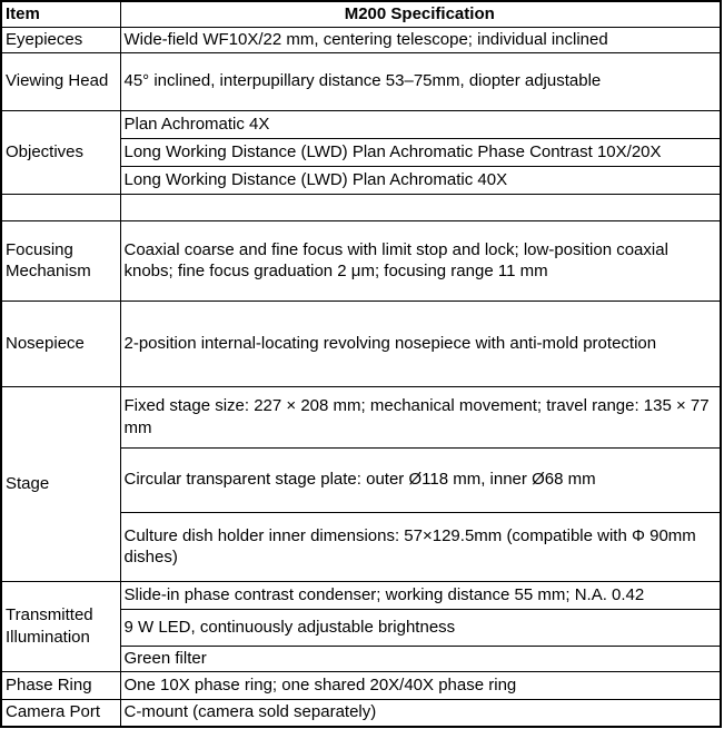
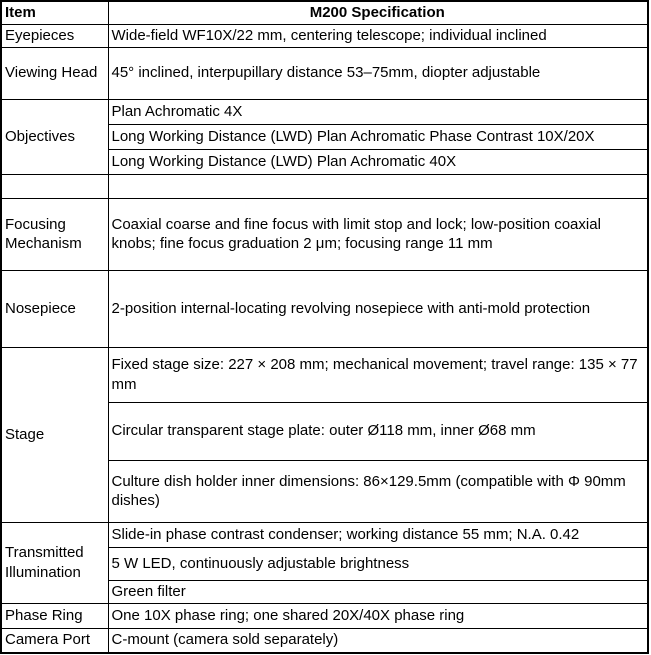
  Item	M200 Specification
  Eyepieces	Wide-field WF10X/22 mm, centering telescope; individual inclined
  Viewing Head	45° inclined, interpupillary distance 53–75mm, diopter adjustable
  Objectives	Plan Achromatic 4X
  Long Working Distance (LWD) Plan Achromatic Phase Contrast 10X/20X
  Long Working Distance (LWD) Plan Achromatic 40X
  Focusing Mechanism	Coaxial coarse and fine focus with limit stop and lock; low-position coaxial knobs; fine focus graduation 2 μm; focusing range 11 mm
  Nosepiece	2-position internal-locating revolving nosepiece with anti-mold protection
  Stage	Fixed stage size: 227 × 208 mm; mechanical movement; travel range: 135 × 77 mm
  Circular transparent stage plate: outer Ø118 mm, inner Ø68 mm
- Culture dish holder inner dimensions: 57×129.5mm (compatible with Φ 90mm dishes)
+ Culture dish holder inner dimensions: 86×129.5mm (compatible with Φ 90mm dishes)
  Transmitted Illumination	Slide-in phase contrast condenser; working distance 55 mm; N.A. 0.42
- 9 W LED, continuously adjustable brightness
+ 5 W LED, continuously adjustable brightness
  Green filter
  Phase Ring	One 10X phase ring; one shared 20X/40X phase ring
  Camera Port	C-mount (camera sold separately)
